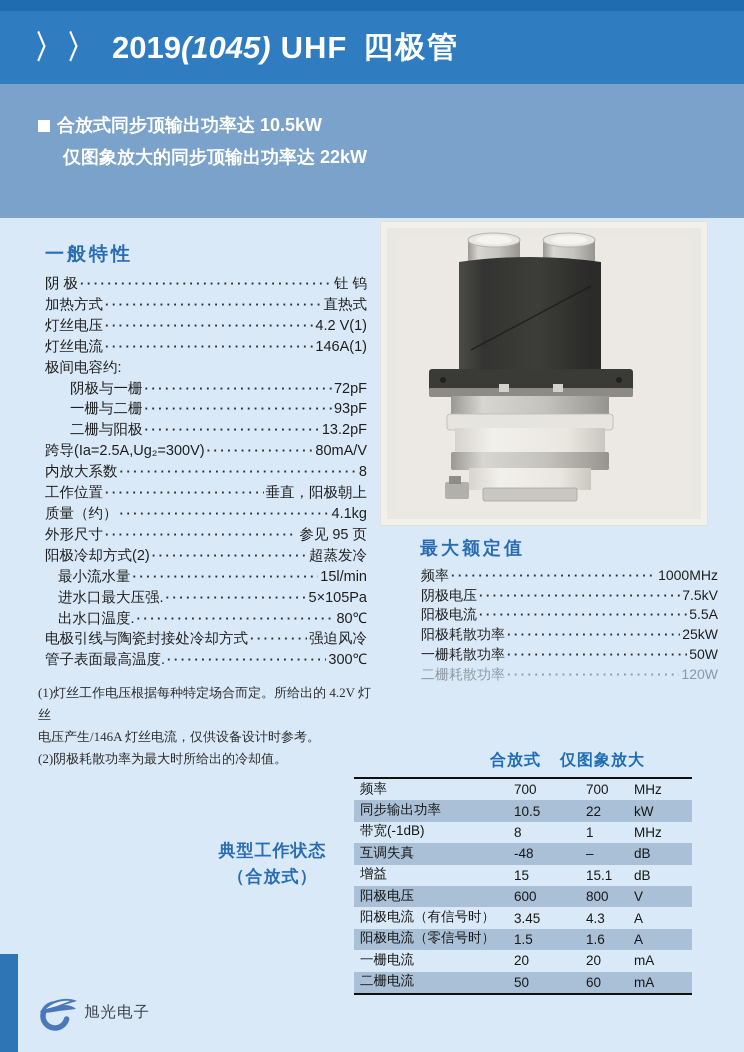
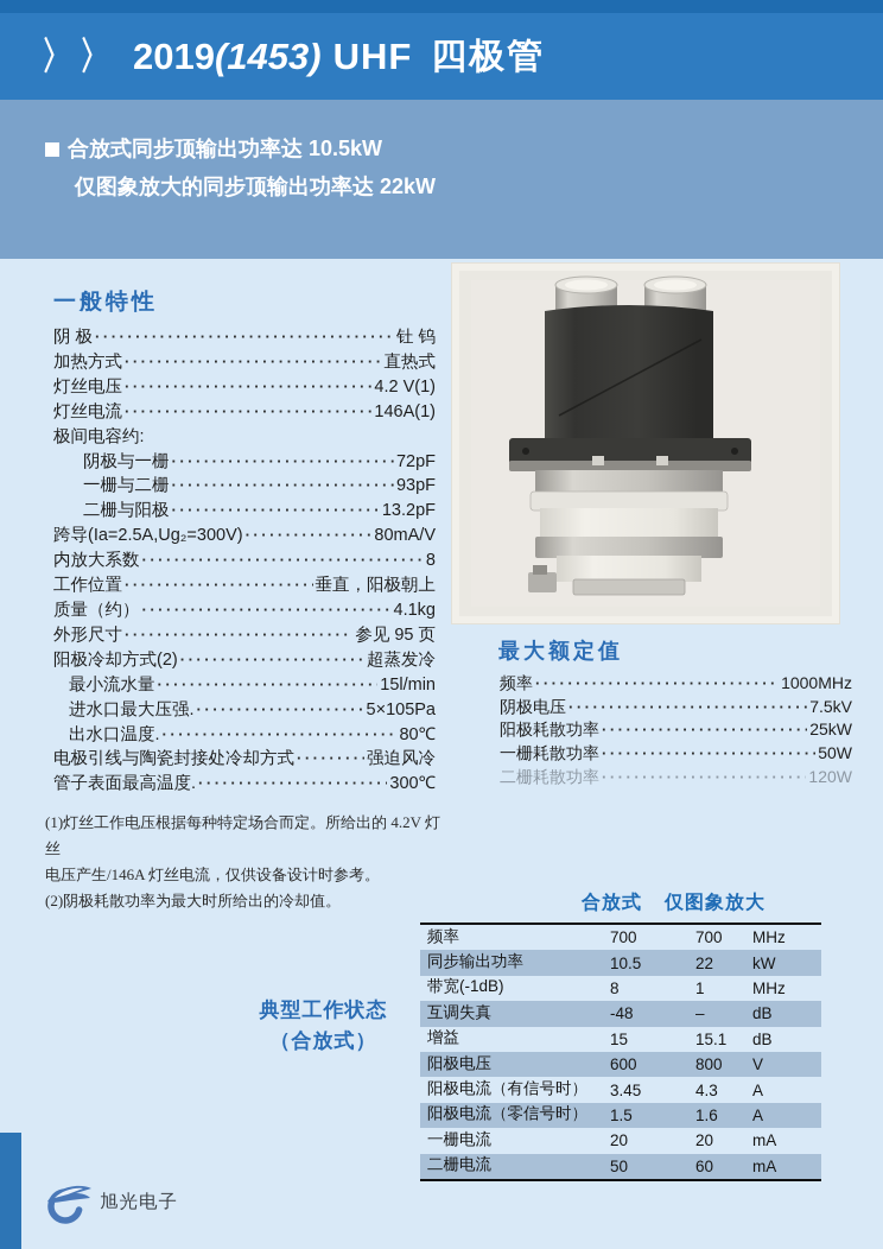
  〉〉
  2019
- (1045)
+ (1453)
  UHF
  四极管
  合放式同步顶输出功率达 10.5kW
  仅图象放大的同步顶输出功率达 22kW
  一般特性
  阴 极
  钍 钨
  加热方式
  直热式
  灯丝电压
  4.2 V(1)
  灯丝电流
  146A(1)
  极间电容约:
  阴极与一栅
  72pF
  一栅与二栅
  93pF
  二栅与阳极
  13.2pF
  跨导(Ia=2.5A,Ug₂=300V)
  80mA/V
  内放大系数
  8
  工作位置
  垂直，阳极朝上
  质量（约）
  4.1kg
  外形尺寸
  参见 95 页
  阳极冷却方式(2)
  超蒸发冷
  最小流水量
  15l/min
  进水口最大压强.
  5×105Pa
  出水口温度.
  80℃
  电极引线与陶瓷封接处冷却方式
  强迫风冷
  管子表面最高温度.
  300℃
  最大额定值
  频率
  1000MHz
  阴极电压
  7.5kV
- 阳极电流
- 5.5A
  阳极耗散功率
  25kW
  一栅耗散功率
  50W
  二栅耗散功率
  120W
  (1)灯丝工作电压根据每种特定场合而定。所给出的 4.2V 灯丝
  电压产生/146A 灯丝电流，仅供设备设计时参考。
  (2)阴极耗散功率为最大时所给出的冷却值。
  典型工作状态
  （合放式）
  合放式
  仅图象放大
  频率
  700
  700
  MHz
  同步输出功率
  10.5
  22
  kW
  带宽(-1dB)
  8
  1
  MHz
  互调失真
  -48
  –
  dB
  增益
  15
  15.1
  dB
  阳极电压
  600
  800
  V
  阳极电流（有信号时）
  3.45
  4.3
  A
  阳极电流（零信号时）
  1.5
  1.6
  A
  一栅电流
  20
  20
  mA
  二栅电流
  50
  60
  mA
  旭光电子
